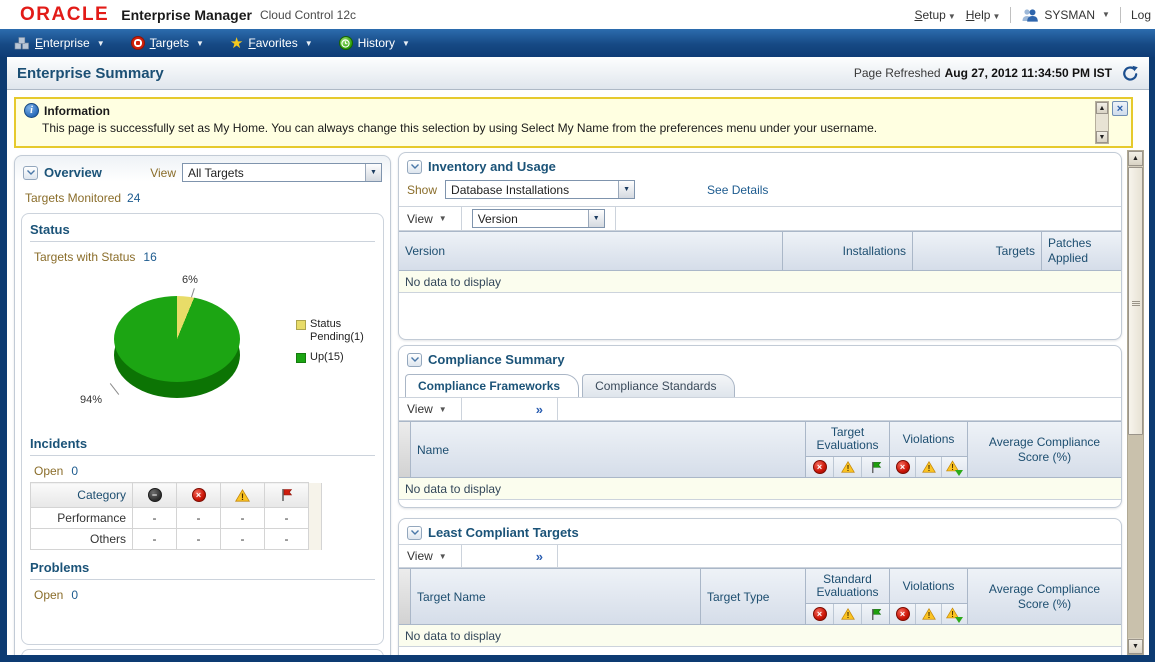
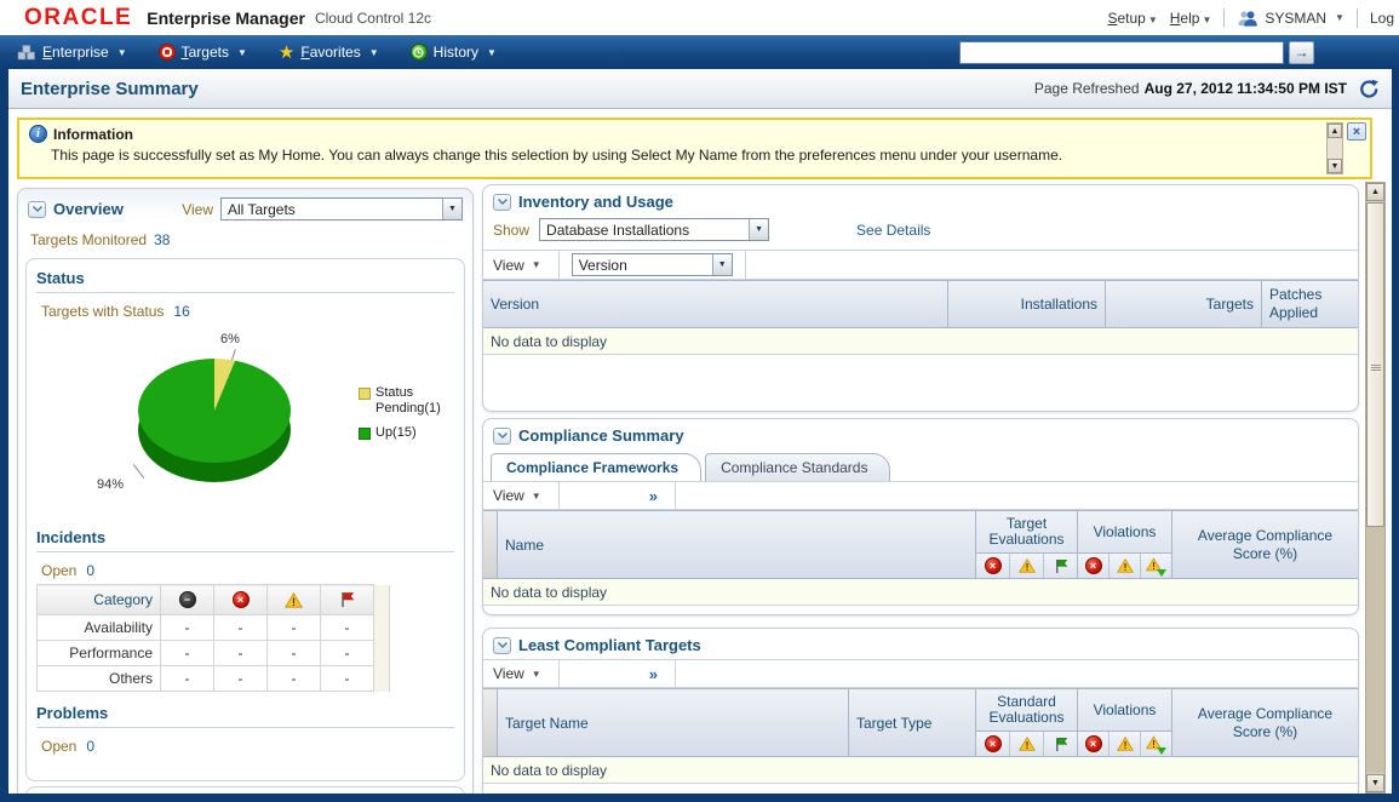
  ORACLE
  Enterprise Manager
  Cloud Control 12c
  Setup ▼
  Help ▼
  SYSMAN
  ▼
  Log
  Enterprise
  ▼
  Targets
  ▼
  ★
  Favorites
  ▼
  History
  ▼
+ →
  Enterprise Summary
  Page Refreshed
  Aug 27, 2012 11:34:50 PM IST
  i
  Information
  This page is successfully set as My Home. You can always change this selection by using Select My Name from the preferences menu under your username.
  ×
  Overview
  View
  All Targets
  Targets Monitored
- 24
+ 38
  Status
  Targets with Status
  16
  6%
  94%
  Status Pending(1)
  Up(15)
  Incidents
  Open
  0
  Category	−	×	!
+ Availability	-	-	-	-
  Performance	-	-	-	-
  Others	-	-	-	-
  Problems
  Open
  0
  Inventory and Usage
  Show
  Database Installations
  See Details
  View
  ▼
  Version
  Version
  Installations
  Targets
  Patches Applied
  No data to display
  Compliance Summary
  Compliance Frameworks
  Compliance Standards
  View
  ▼
  »
  Name
  Target Evaluations
  ×
  !
  Violations
  ×
  !
  !
  Average Compliance Score (%)
  No data to display
  Least Compliant Targets
  View
  ▼
  »
  Target Name
  Target Type
  Standard Evaluations
  ×
  !
  Violations
  ×
  !
  !
  Average Compliance Score (%)
  No data to display
